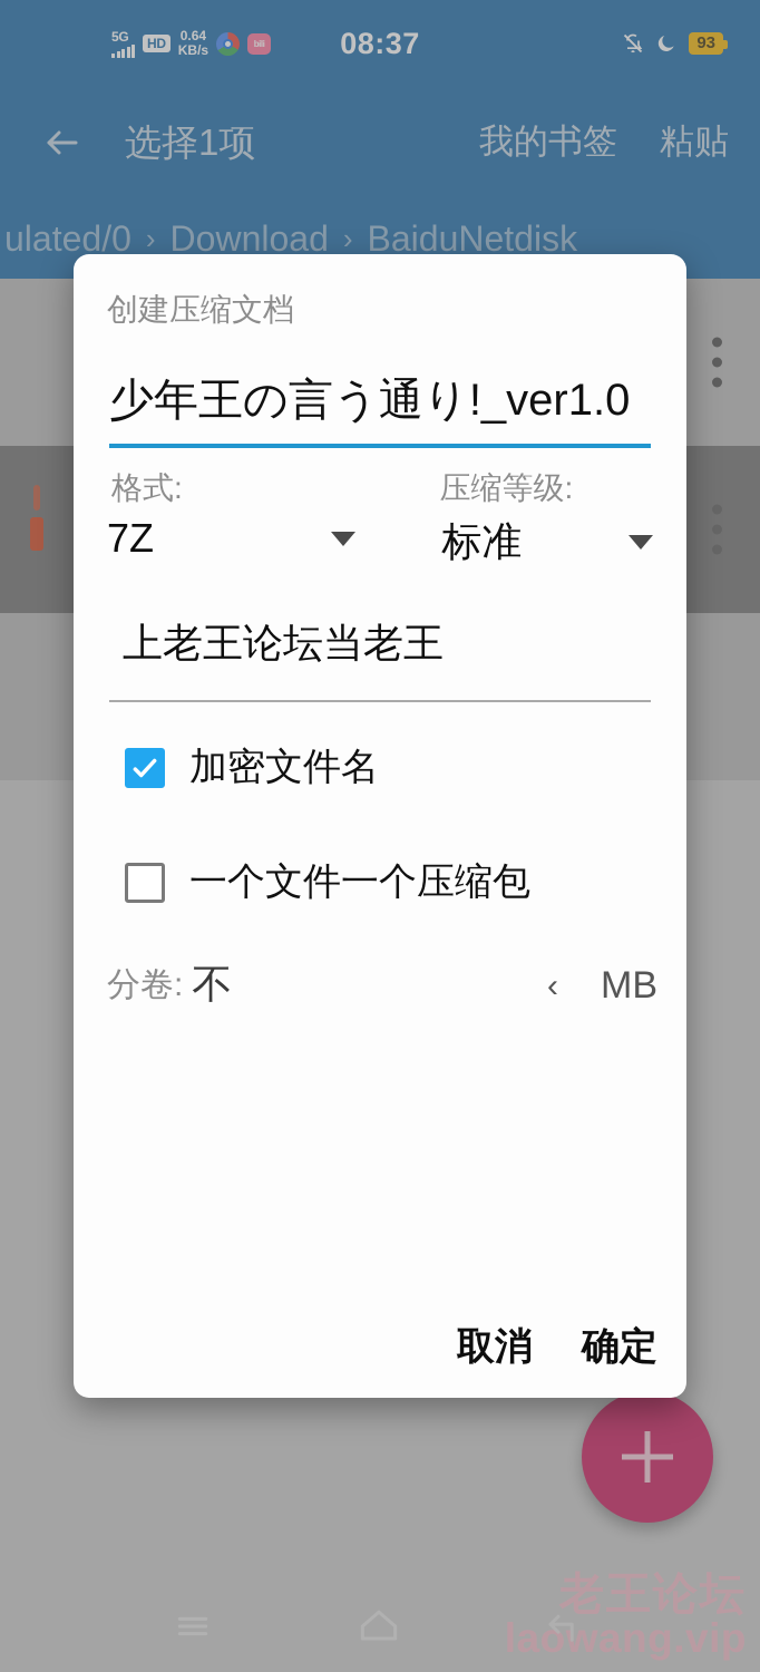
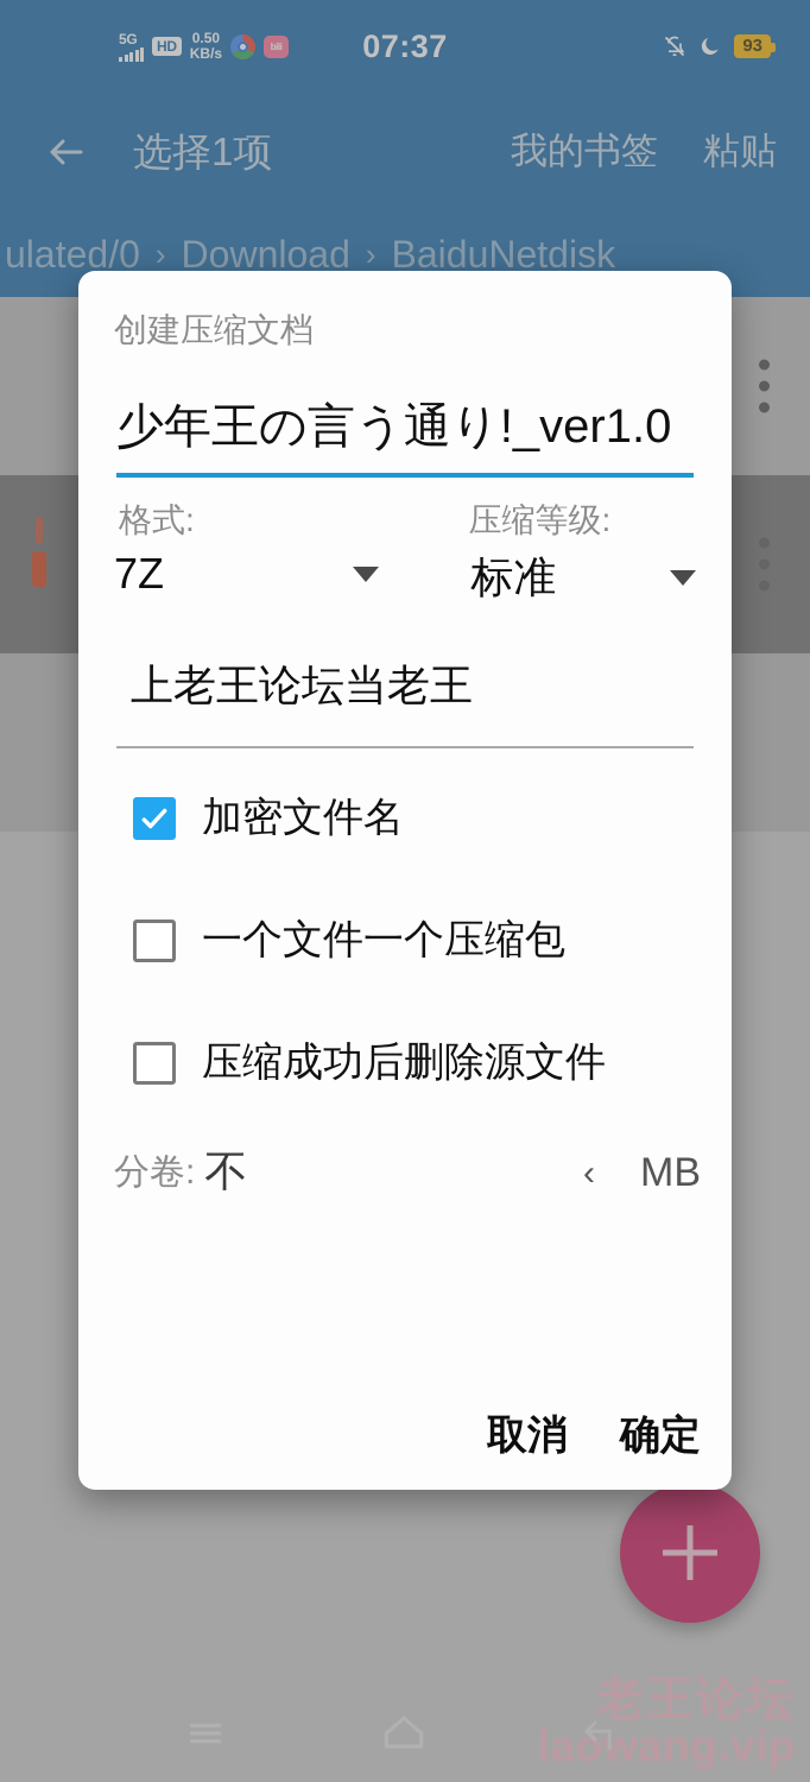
  5G
  HD
- 0.64
+ 0.50
  KB/s
  bili
- 08:37
+ 07:37
  93
  选择1项
  我的书签
  粘贴
  ulated/0
  ›
  Download
  ›
  BaiduNetdisk
  创建压缩文档
  少年王の言う通り!_ver1.0
  格式:
  7Z
  压缩等级:
  标准
  上老王论坛当老王
  加密文件名
  一个文件一个压缩包
+ 压缩成功后删除源文件
  分卷:
  不
  ‹
  MB
  取消
  确定
